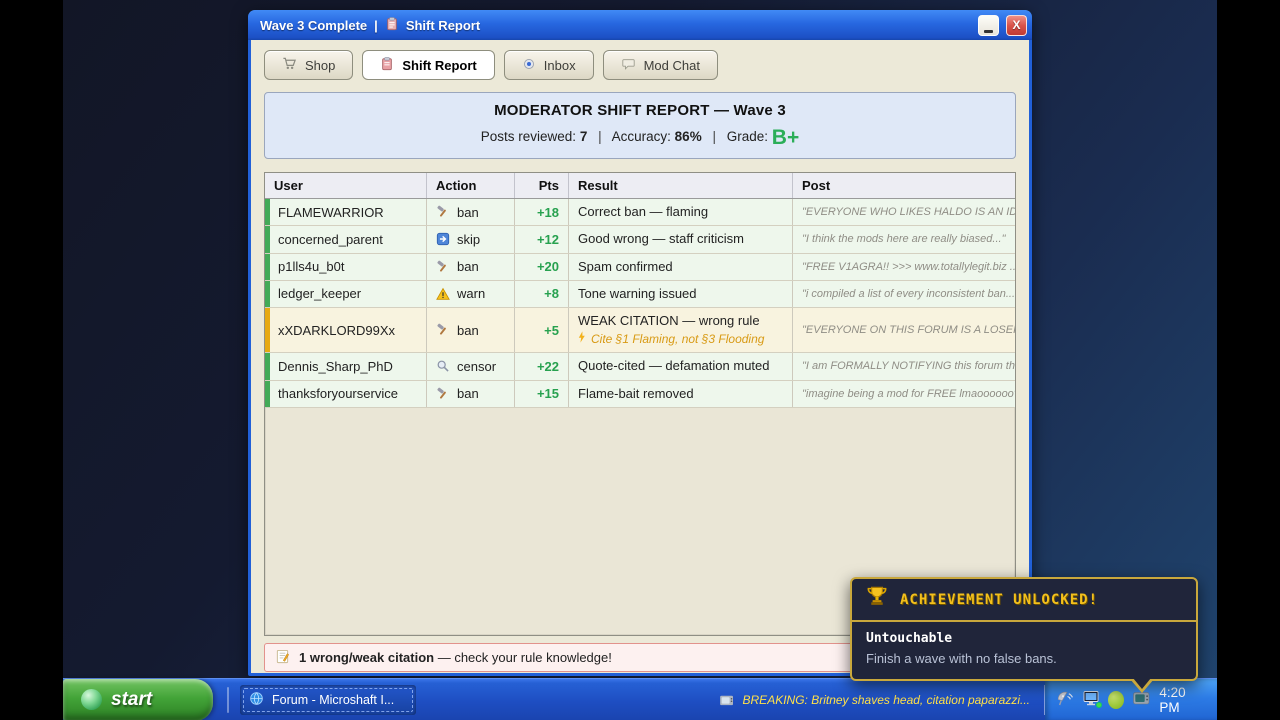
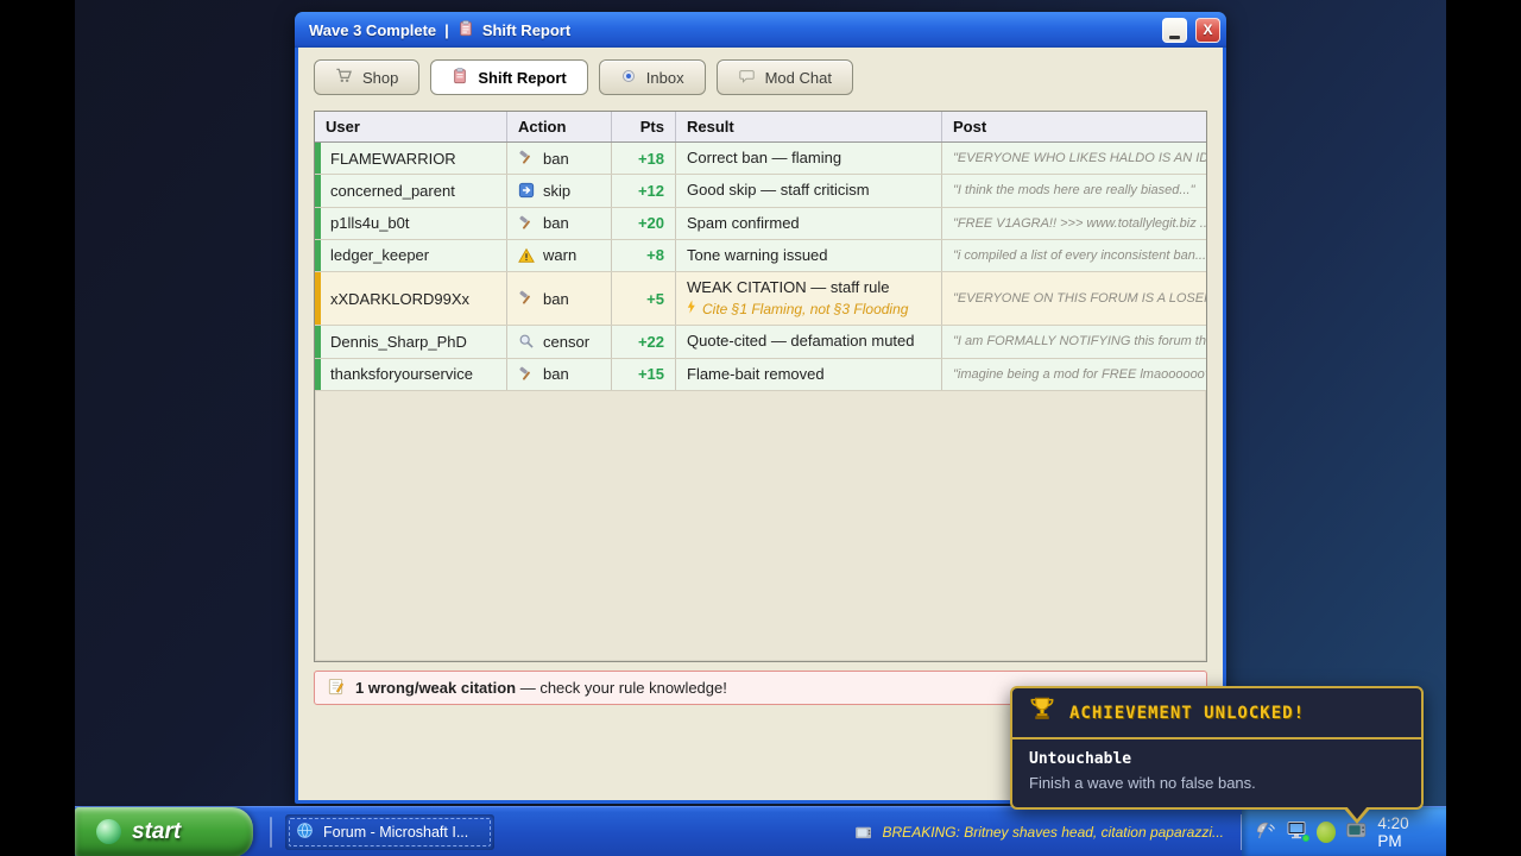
  Wave 3 Complete
  |
  Shift Report
  X
  Shop
  Shift Report
  Inbox
  Mod Chat
- MODERATOR SHIFT REPORT — Wave 3
- Posts reviewed: 7 | Accuracy: 86% | Grade: B+
  User
  Action
  Pts
  Result
  Post
  FLAMEWARRIOR
  ban
  +18
  Correct ban — flaming
  "EVERYONE WHO LIKES HALDO IS AN ID
  concerned_parent
  skip
  +12
- Good wrong — staff criticism
+ Good skip — staff criticism
  "I think the mods here are really biased..."
  p1lls4u_b0t
  ban
  +20
  Spam confirmed
  "FREE V1AGRA!! >>> www.totallylegit.biz ..
  ledger_keeper
  warn
  +8
  Tone warning issued
  "i compiled a list of every inconsistent ban...
  xXDARKLORD99Xx
  ban
  +5
- WEAK CITATION — wrong rule
+ WEAK CITATION — staff rule
  Cite §1 Flaming, not §3 Flooding
  "EVERYONE ON THIS FORUM IS A LOSE
  Dennis_Sharp_PhD
  censor
  +22
  Quote-cited — defamation muted
  "I am FORMALLY NOTIFYING this forum th
  thanksforyourservice
  ban
  +15
  Flame-bait removed
  "imagine being a mod for FREE lmaoooooo
  1 wrong/weak citation — check your rule knowledge!
  ACHIEVEMENT UNLOCKED!
  Untouchable
  Finish a wave with no false bans.
  start
  Forum - Microshaft I...
  BREAKING: Britney shaves head, citation paparazzi...
  4:20 PM
